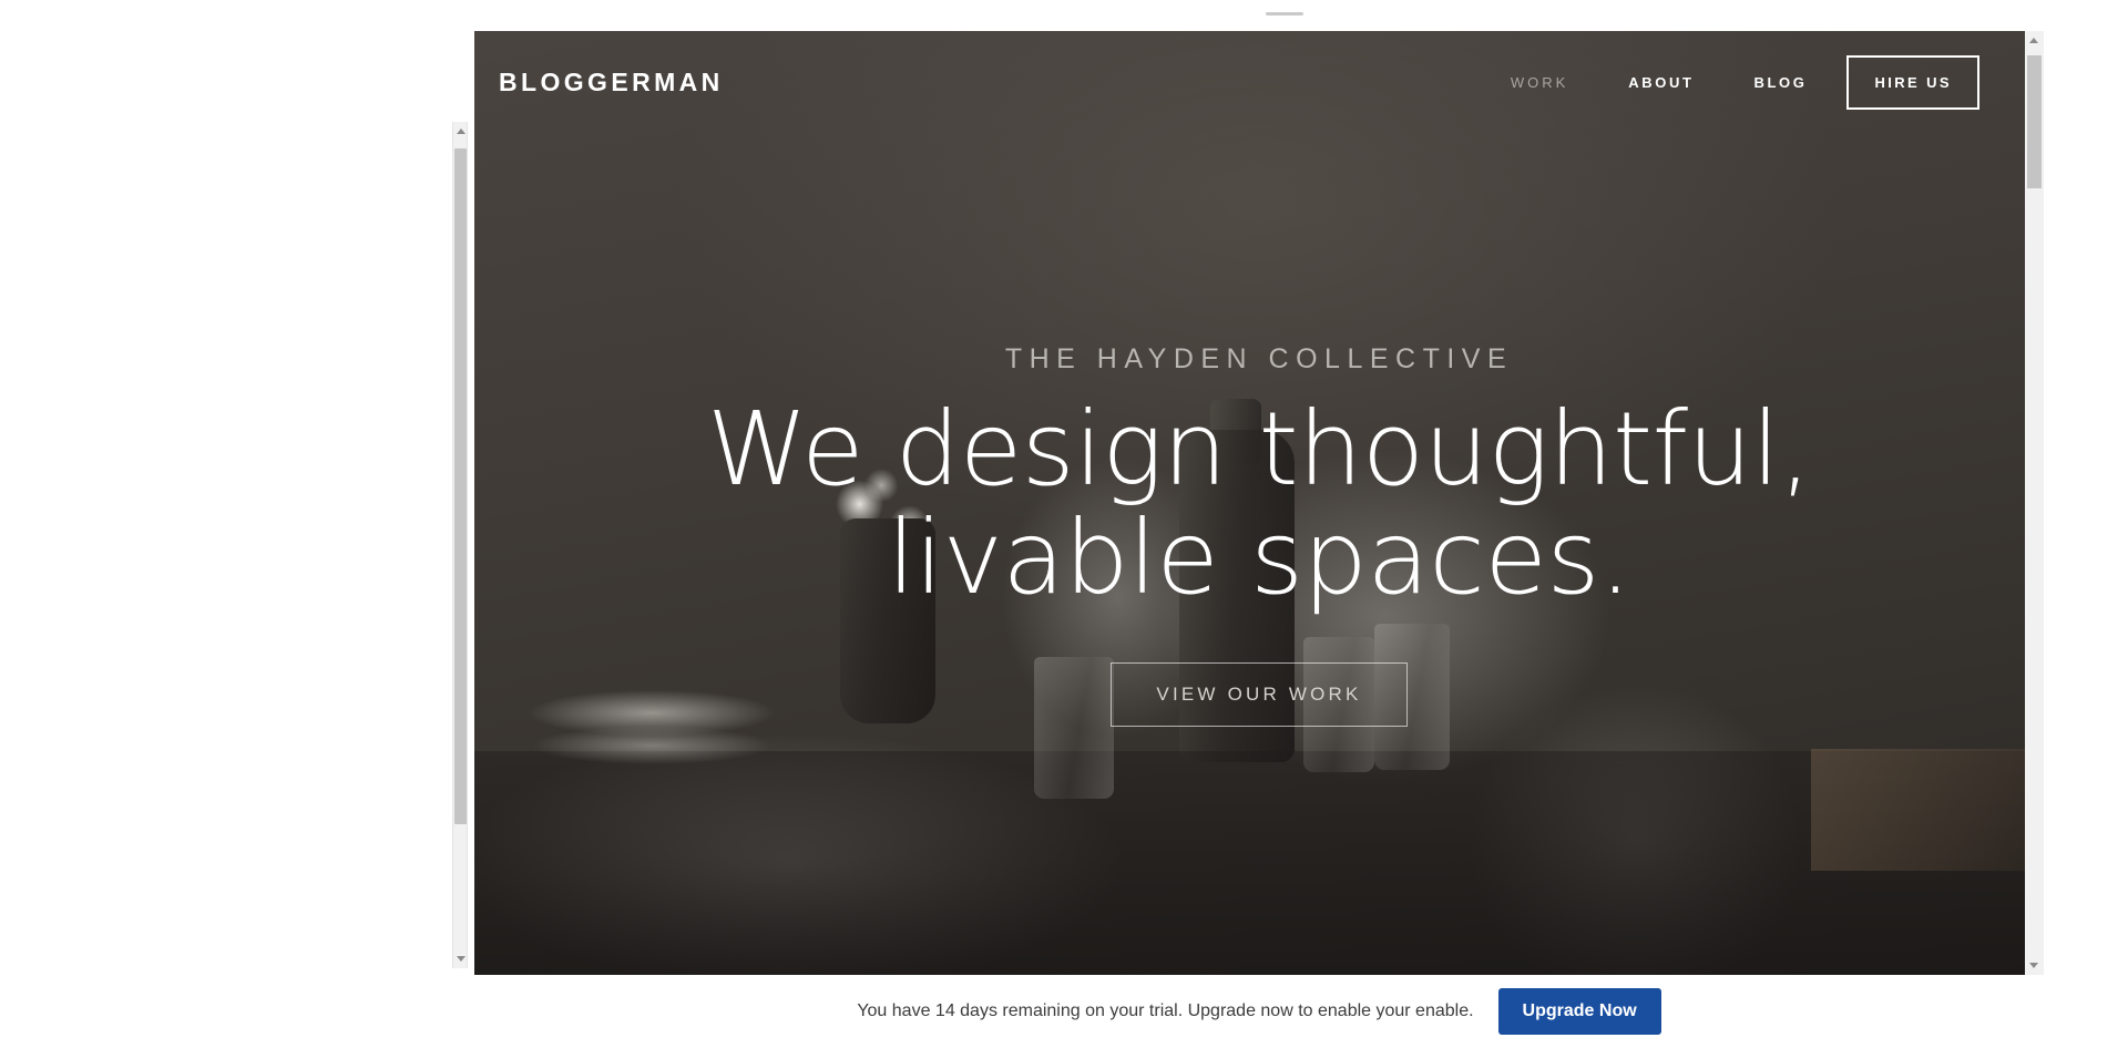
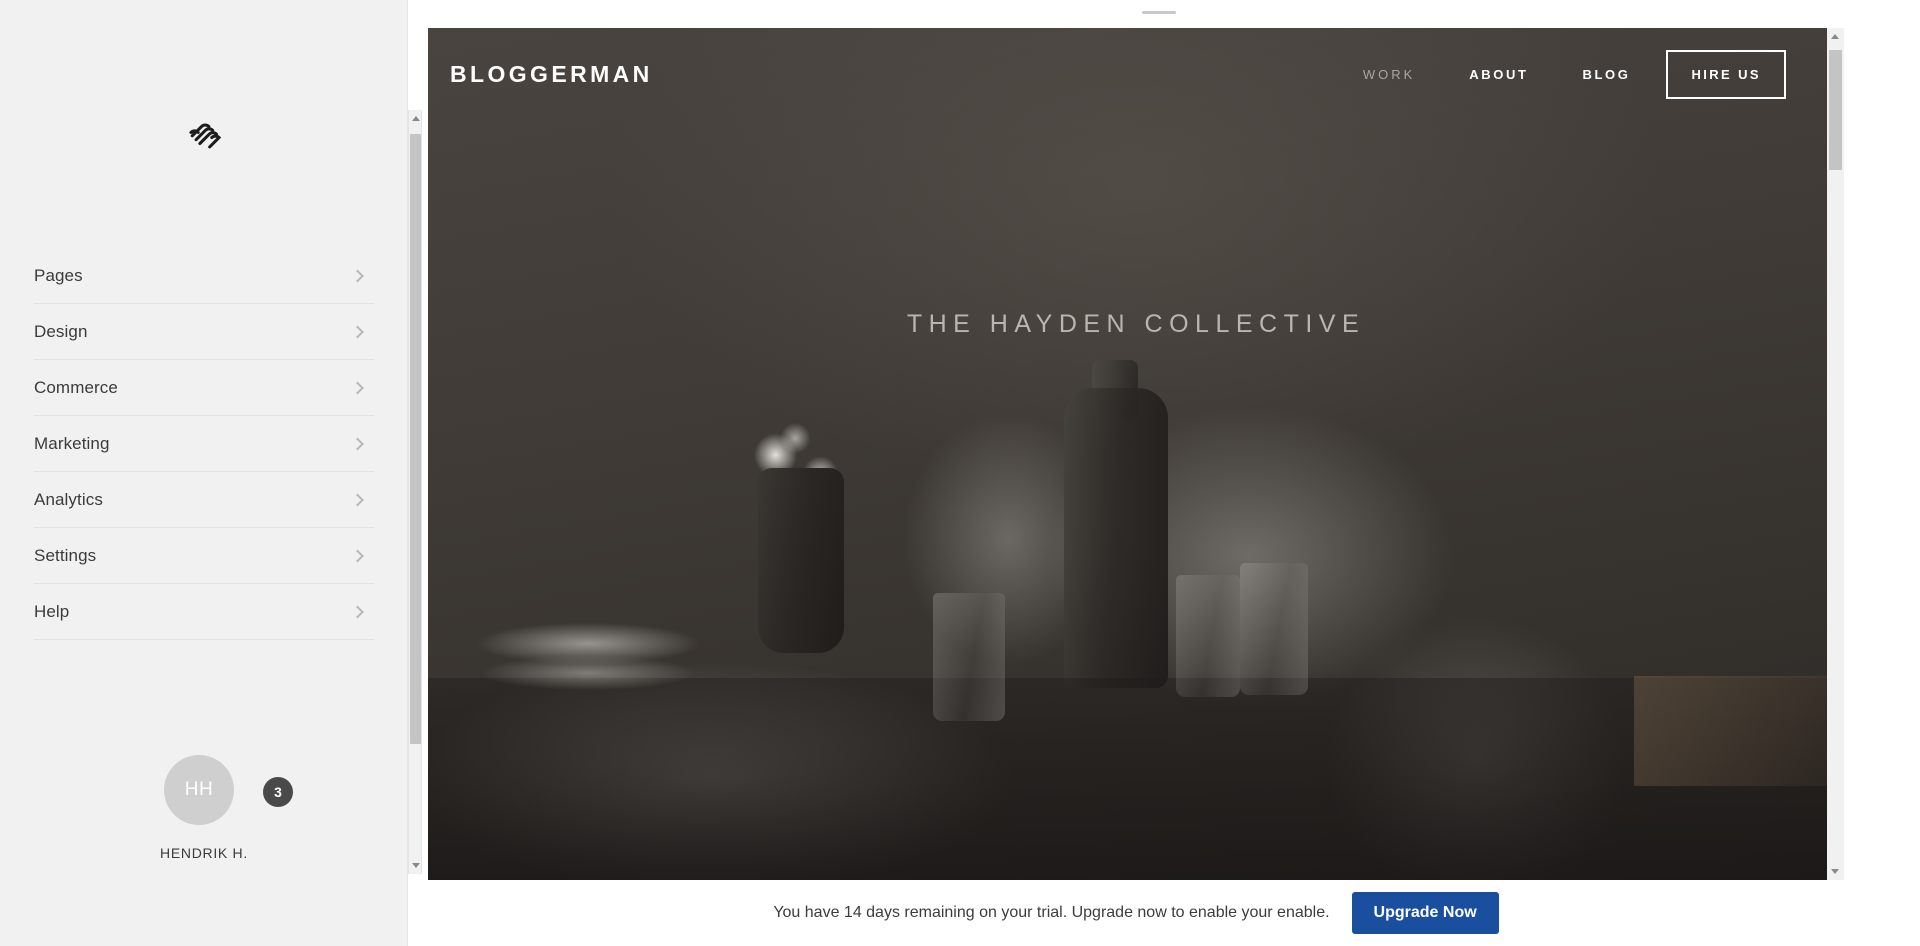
+ Pages
+ Design
+ Commerce
+ Marketing
+ Analytics
+ Settings
+ Help
+ HH
+ 3
+ HENDRIK H.
  BLOGGERMAN
  WORK
  ABOUT
  BLOG
  HIRE US
  THE HAYDEN COLLECTIVE
- We design thoughtful,
- livable spaces.
- VIEW OUR WORK
  You have 14 days remaining on your trial. Upgrade now to enable your enable.
  Upgrade Now
